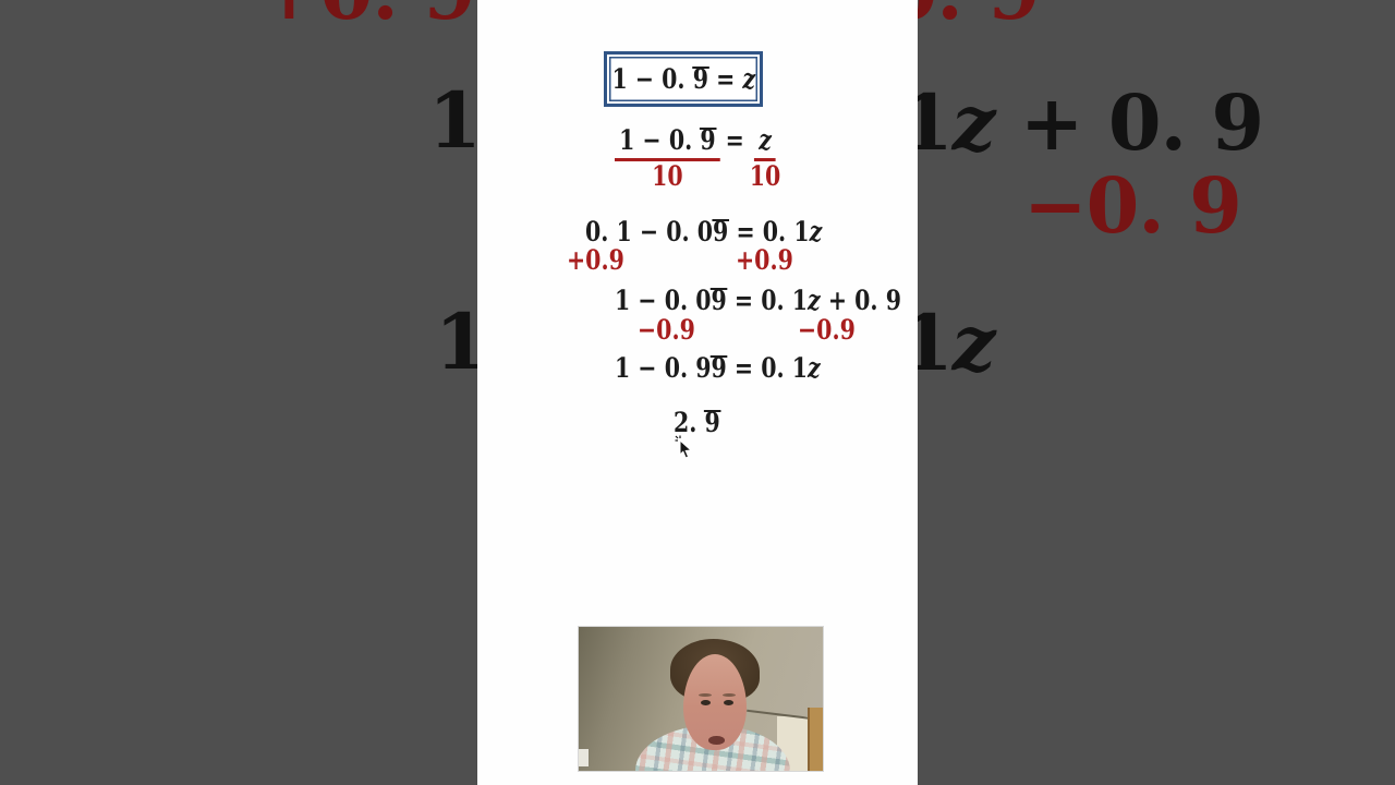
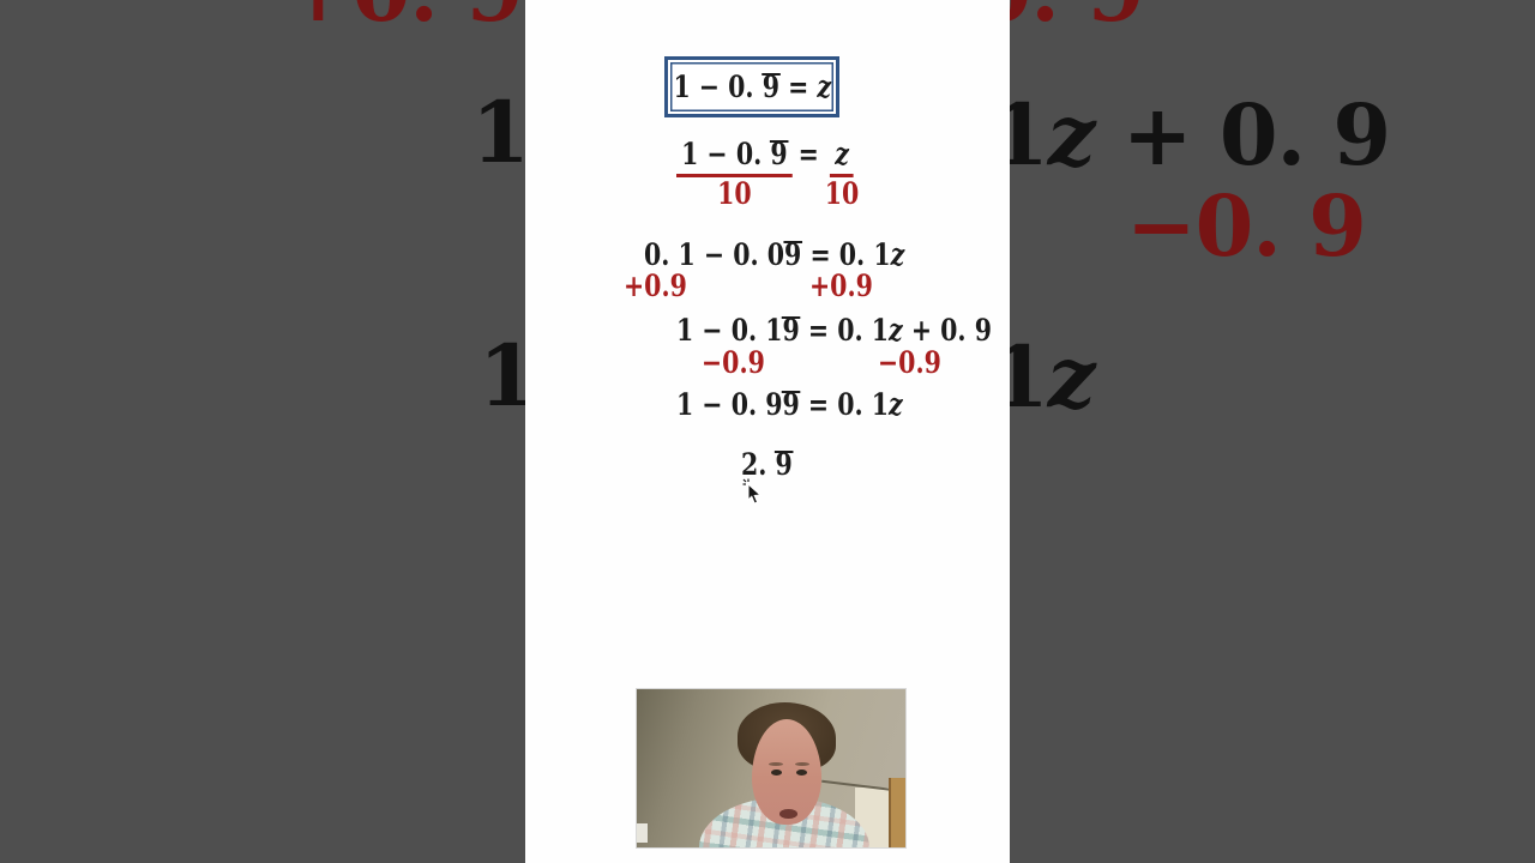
  1
  1
  1z + 0. 9
  −0. 9
  1z
  1 − 0. 9 = z
  1 − 0. 9
  10
  =
  z
  10
  0. 1 − 0. 09 = 0. 1z
  +0.9
  +0.9
- 1 − 0. 09 = 0. 1z + 0. 9
+ 1 − 0. 19 = 0. 1z + 0. 9
  −0.9
  −0.9
  1 − 0. 99 = 0. 1z
  2. 9
